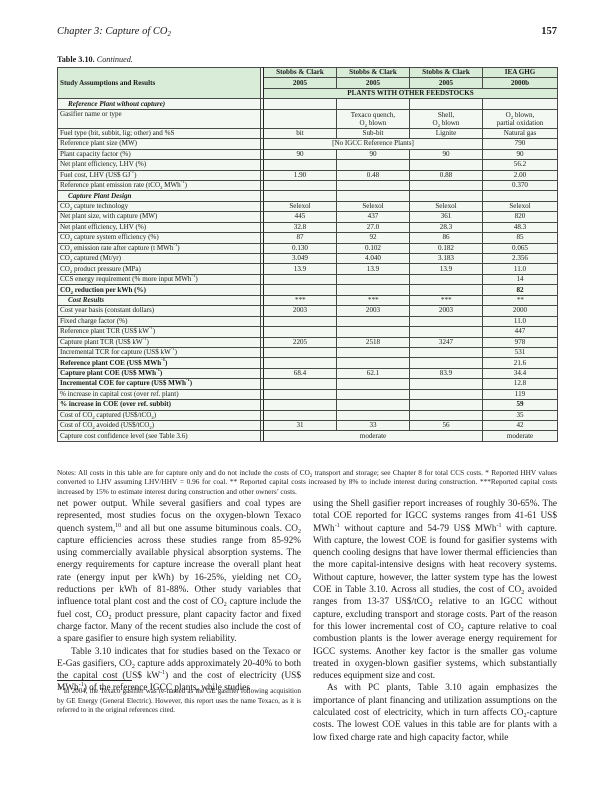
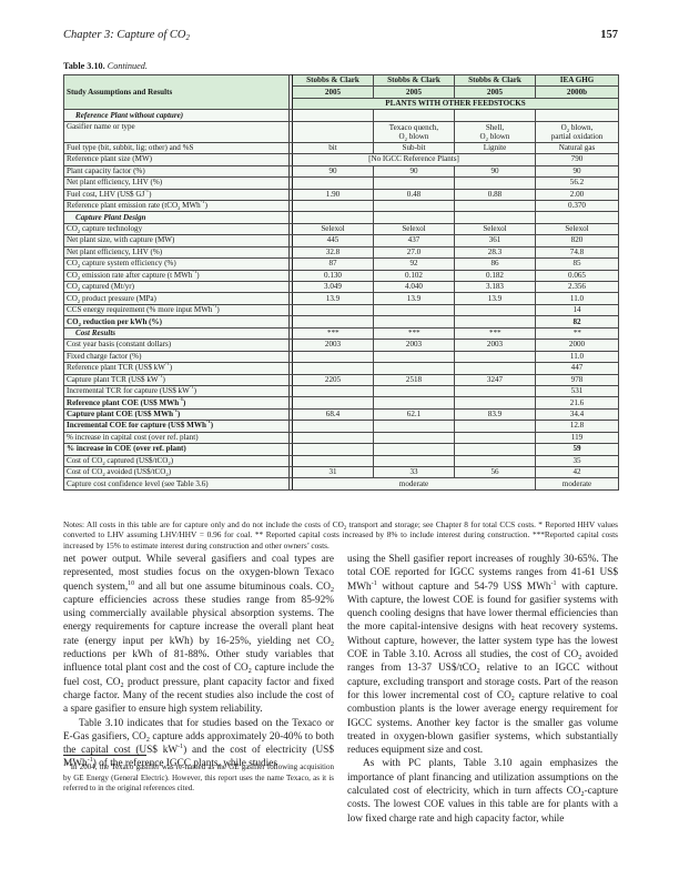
  Chapter 3: Capture of CO
  157
  Table 3.10. Continued.
  Study Assumptions and Results		Stobbs & Clark	Stobbs & Clark	Stobbs & Clark	IEA GHG
  2005	2005	2005	2000b
  PLANTS WITH OTHER FEEDSTOCKS
  Reference Plant without capture)
  Gasifier name or type			Texaco quench,O blown	Shell,O blown	O blown,partial oxidation
  Fuel type (bit, subbit, lig; other) and %S		bit	Sub-bit	Lignite	Natural gas
  Reference plant size (MW)		[No IGCC Reference Plants]	790
  Plant capacity factor (%)		90	90	90	90
  Net plant efficiency, LHV (%)					56.2
  Fuel cost, LHV (US$ GJ )		1.90	0.48	0.88	2.00
  Reference plant emission rate (tCO MWh )					0.370
  Capture Plant Design
  CO capture technology		Selexol	Selexol	Selexol	Selexol
  Net plant size, with capture (MW)		445	437	361	820
- Net plant efficiency, LHV (%)		32.8	27.0	28.3	48.3
+ Net plant efficiency, LHV (%)		32.8	27.0	28.3	74.8
  CO capture system efficiency (%)		87	92	86	85
  CO emission rate after capture (t MWh )		0.130	0.102	0.182	0.065
  CO captured (Mt/yr)		3.049	4.040	3.183	2.356
  CO product pressure (MPa)		13.9	13.9	13.9	11.0
  CCS energy requirement (% more input MWh )					14
  CO reduction per kWh (%)					82
  Cost Results		***	***	***	**
  Cost year basis (constant dollars)		2003	2003	2003	2000
  Fixed charge factor (%)					11.0
  Reference plant TCR (US$ kW )					447
  Capture plant TCR (US$ kW )		2205	2518	3247	978
  Incremental TCR for capture (US$ kW )					531
  Reference plant COE (US$ MWh )					21.6
  Capture plant COE (US$ MWh )		68.4	62.1	83.9	34.4
  Incremental COE for capture (US$ MWh )					12.8
  % increase in capital cost (over ref. plant)					119
- % increase in COE (over ref. subbit)					59
+ % increase in COE (over ref. plant)					59
  Cost of CO captured (US$/tCO )					35
  Cost of CO avoided (US$/tCO )		31	33	56	42
  Capture cost confidence level (see Table 3.6)		moderate	moderate
  Notes: All costs in this table are for capture only and do not include the costs of CO transport and storage; see Chapter 8 for total CCS costs. * Reported HHV values converted to LHV assuming LHV/HHV = 0.96 for coal. ** Reported capital costs increased by 8% to include interest during construction. ***Reported capital costs increased by 15% to estimate interest during construction and other owners’ costs.
  net power output. While several gasifiers and coal types are represented, most studies focus on the oxygen-blown Texaco quench system, and all but one assume bituminous coals. CO capture efficiencies across these studies range from 85-92% using commercially available physical absorption systems. The energy requirements for capture increase the overall plant heat rate (energy input per kWh) by 16-25%, yielding net CO reductions per kWh of 81-88%. Other study variables that influence total plant cost and the cost of CO capture include the fuel cost, CO product pressure, plant capacity factor and fixed charge factor. Many of the recent studies also include the cost of a spare gasifier to ensure high system reliability.
  Table 3.10 indicates that for studies based on the Texaco or E-Gas gasifiers, CO capture adds approximately 20-40% to both the capital cost (US$ kW ) and the cost of electricity (US$ MWh ) of the reference IGCC plants, while studies
  In 2004, the Texaco gasifier was re-named as the GE gasifier following acquisition by GE Energy (General Electric). However, this report uses the name Texaco, as it is referred to in the original references cited.
  using the Shell gasifier report increases of roughly 30-65%. The total COE reported for IGCC systems ranges from 41-61 US$ MWh without capture and 54-79 US$ MWh with capture. With capture, the lowest COE is found for gasifier systems with quench cooling designs that have lower thermal efficiencies than the more capital-intensive designs with heat recovery systems. Without capture, however, the latter system type has the lowest COE in Table 3.10. Across all studies, the cost of CO avoided ranges from 13-37 US$/tCO relative to an IGCC without capture, excluding transport and storage costs. Part of the reason for this lower incremental cost of CO capture relative to coal combustion plants is the lower average energy requirement for IGCC systems. Another key factor is the smaller gas volume treated in oxygen-blown gasifier systems, which substantially reduces equipment size and cost.
  As with PC plants, Table 3.10 again emphasizes the importance of plant financing and utilization assumptions on the calculated cost of electricity, which in turn affects CO -capture costs. The lowest COE values in this table are for plants with a low fixed charge rate and high capacity factor, while
